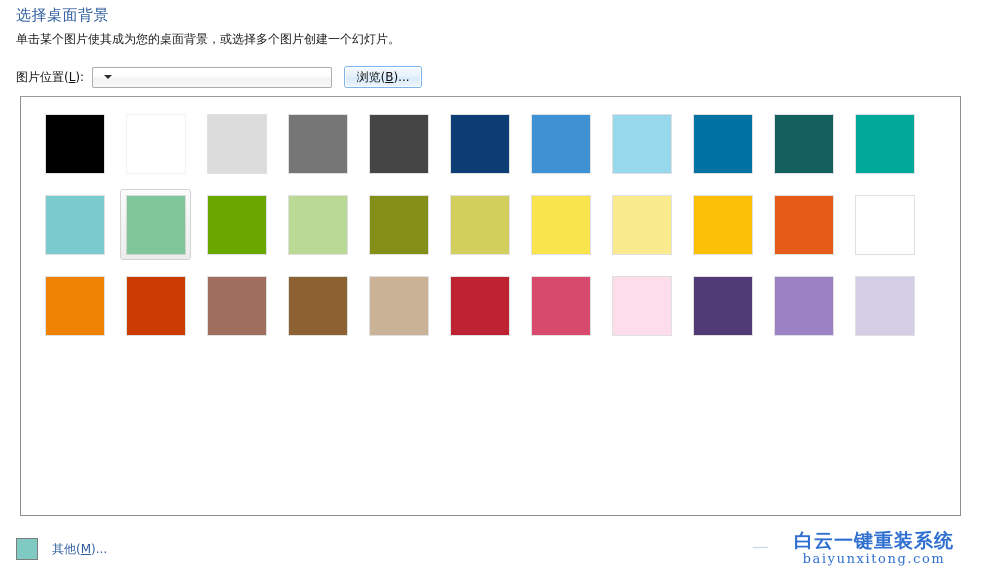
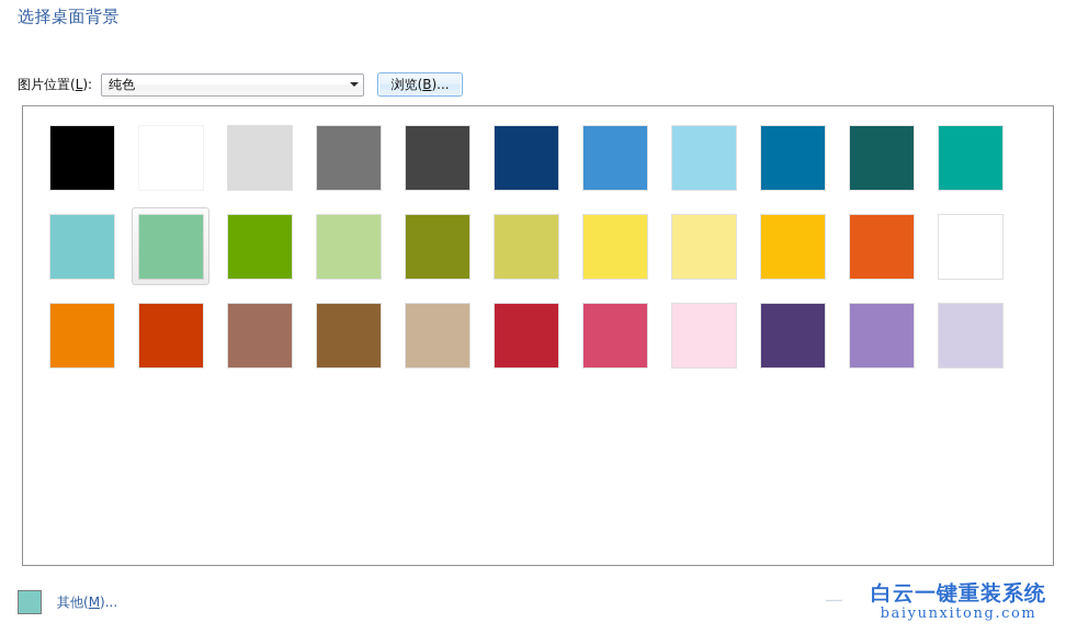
  选择桌面背景
- 单击某个图片使其成为您的桌面背景，或选择多个图片创建一个幻灯片。
  图片位置(L):
+ 纯色
  浏览(
  B
  )...
  其他(M)...
  一
  白云一键重装系统
  baiyunxitong.com
